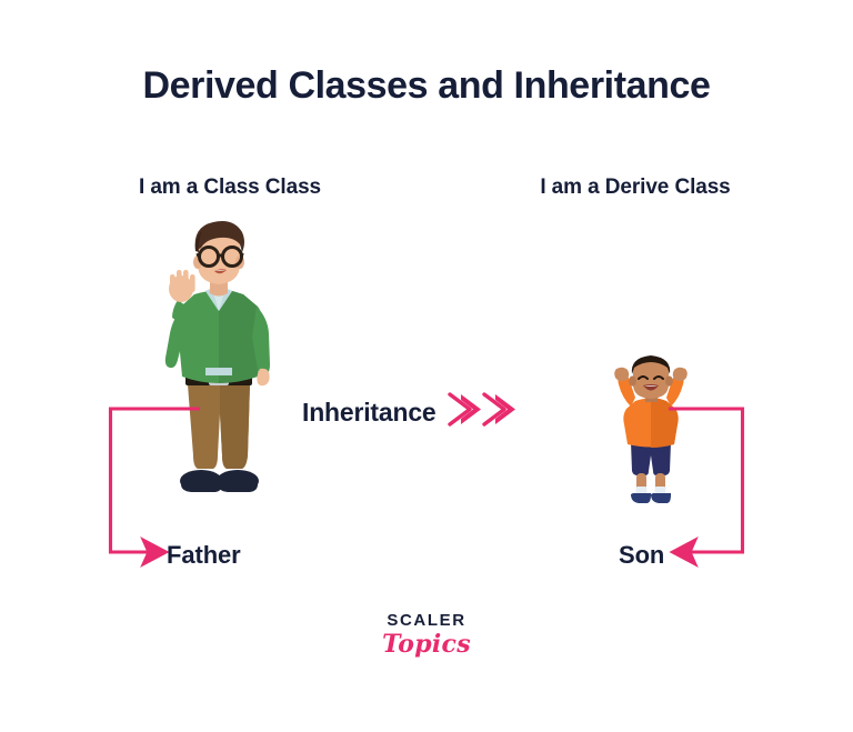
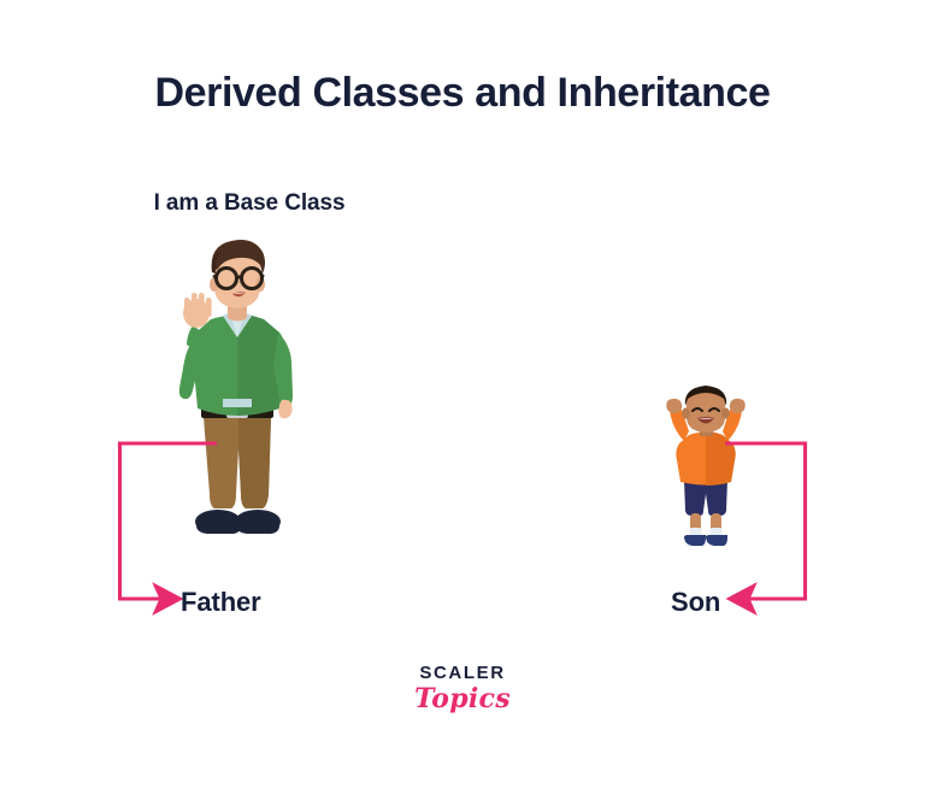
  Derived Classes and Inheritance
- I am a Class Class
+ I am a Base Class
- I am a Derive Class
- Inheritance
  Father
  Son
  SCALER
  Topics
